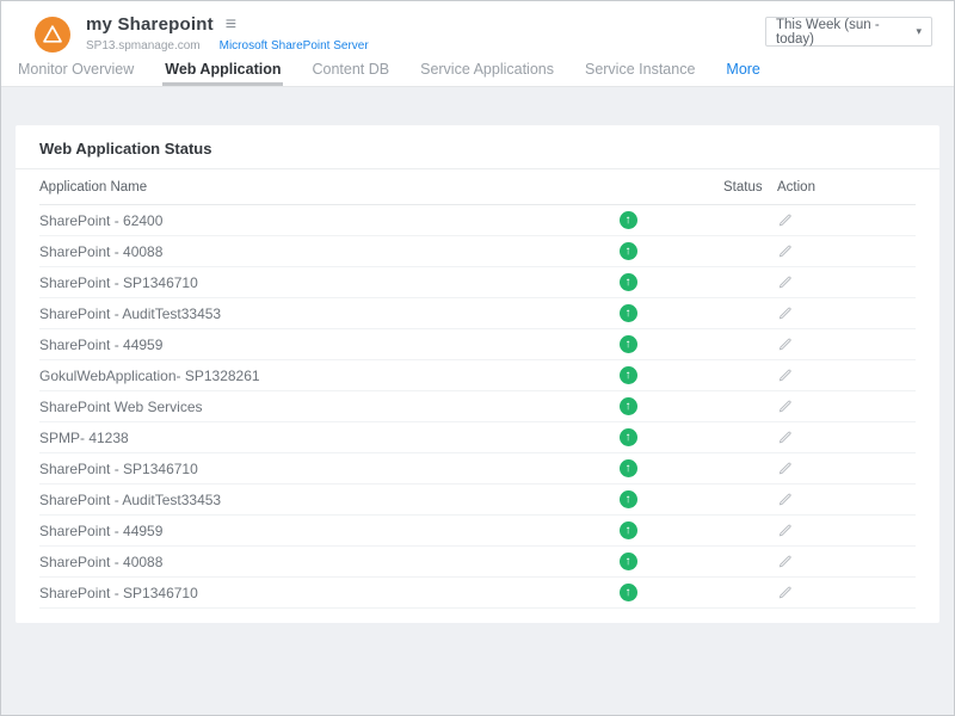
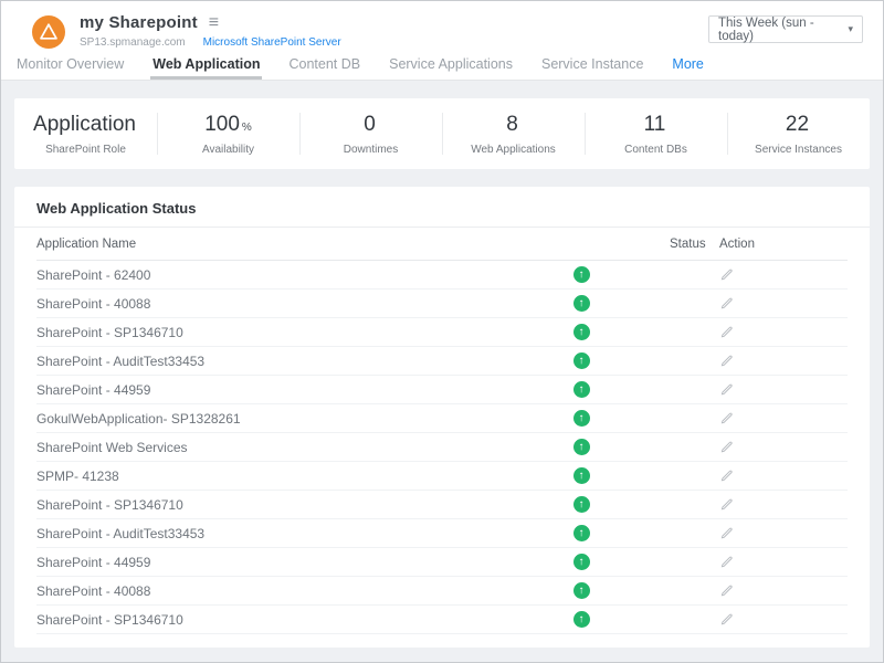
  my Sharepoint
  ≡
  SP13.spmanage.com
  Microsoft SharePoint Server
  This Week (sun - today)
  ▾
  Monitor Overview
  Web Application
  Content DB
  Service Applications
  Service Instance
  More
+ Application
+ SharePoint Role
+ 100 %
+ Availability
+ 0
+ Downtimes
+ 8
+ Web Applications
+ 11
+ Content DBs
+ 22
+ Service Instances
  Web Application Status
  Application Name
  Status
  Action
  SharePoint - 62400
  ↑
  SharePoint - 40088
  ↑
  SharePoint - SP1346710
  ↑
  SharePoint - AuditTest33453
  ↑
  SharePoint - 44959
  ↑
  GokulWebApplication- SP1328261
  ↑
  SharePoint Web Services
  ↑
  SPMP- 41238
  ↑
  SharePoint - SP1346710
  ↑
  SharePoint - AuditTest33453
  ↑
  SharePoint - 44959
  ↑
  SharePoint - 40088
  ↑
  SharePoint - SP1346710
  ↑
